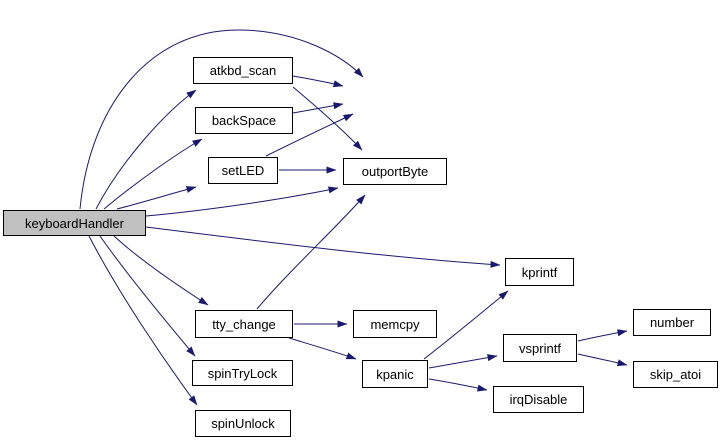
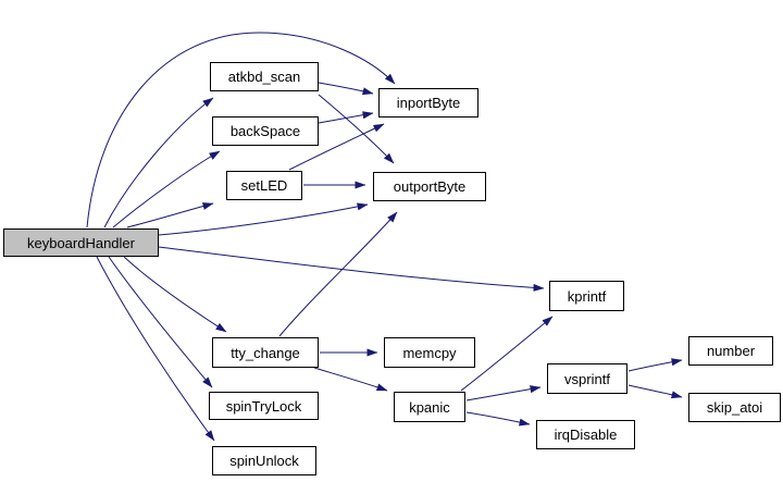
  keyboardHandler
  atkbd_scan
  backSpace
  setLED
+ inportByte
  outportByte
  kprintf
  tty_change
  memcpy
  spinTryLock
  kpanic
  vsprintf
  irqDisable
  spinUnlock
  number
  skip_atoi
